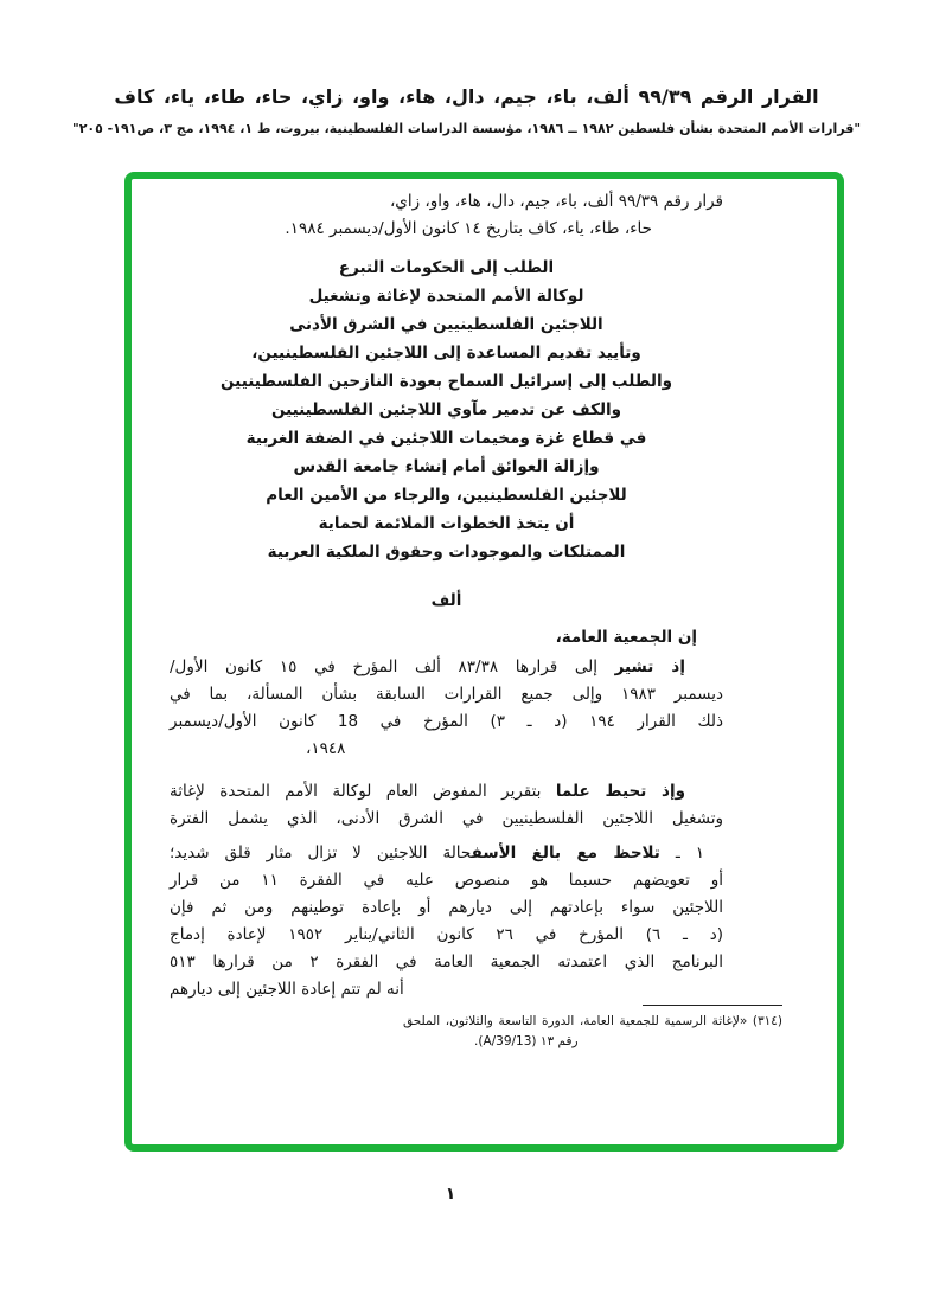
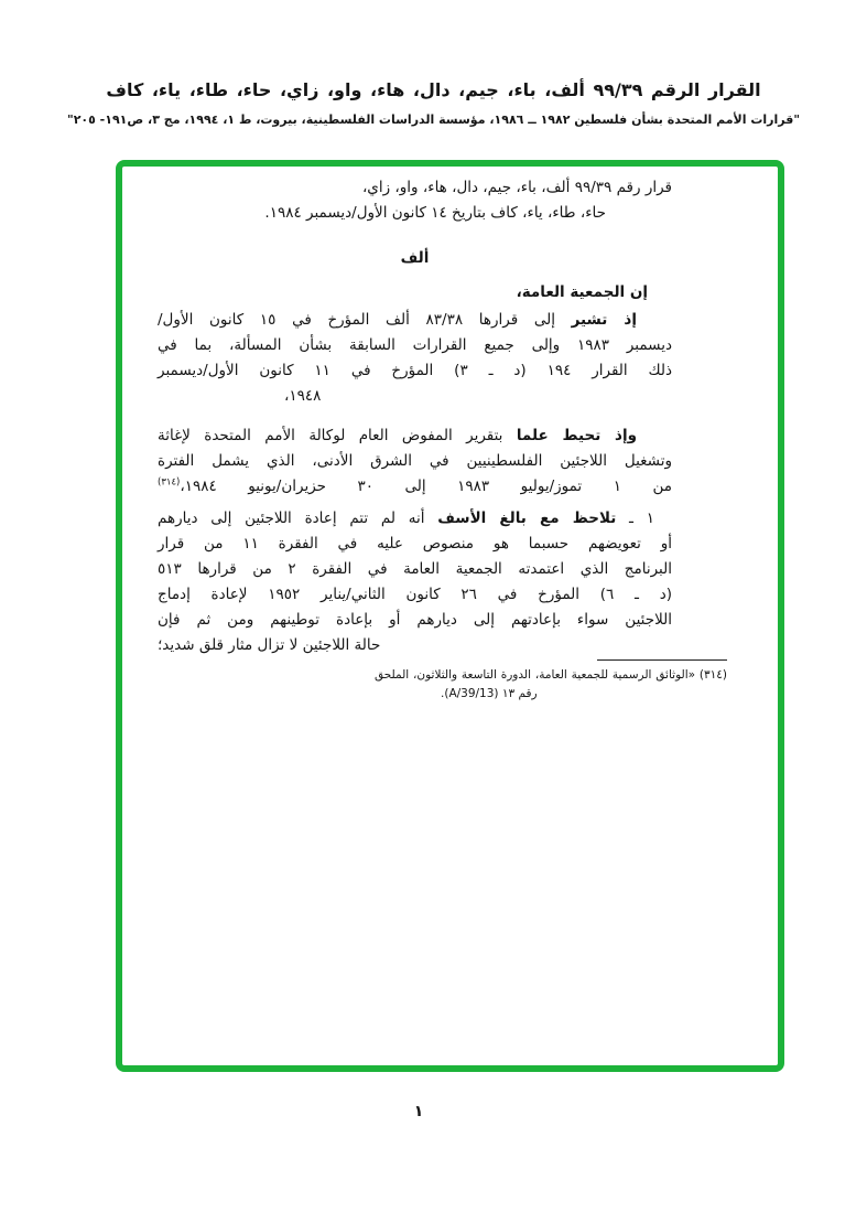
  القرار الرقم ٩٩/٣٩ ألف، باء، جيم، دال، هاء، واو، زاي، حاء، طاء، ياء، كاف
  "قرارات الأمم المتحدة بشأن فلسطين ١٩٨٢ ــ ١٩٨٦، مؤسسة الدراسات الفلسطينية، بيروت، ط ١، ١٩٩٤، مج ٣، ص١٩١- ٢٠٥"
  قرار رقم ٩٩/٣٩ ألف، باء، جيم، دال، هاء، واو، زاي،
  حاء، طاء، ياء، كاف بتاريخ ١٤ كانون الأول/ديسمبر ١٩٨٤.
- الطلب إلى الحكومات التبرع
- لوكالة الأمم المتحدة لإغاثة وتشغيل
- اللاجئين الفلسطينيين في الشرق الأدنى
- وتأييد تقديم المساعدة إلى اللاجئين الفلسطينيين،
- والطلب إلى إسرائيل السماح بعودة النازحين الفلسطينيين
- والكف عن تدمير مآوي اللاجئين الفلسطينيين
- في قطاع غزة ومخيمات اللاجئين في الضفة الغربية
- وإزالة العوائق أمام إنشاء جامعة القدس
- للاجئين الفلسطينيين، والرجاء من الأمين العام
- أن يتخذ الخطوات الملائمة لحماية
- الممتلكات والموجودات وحقوق الملكية العربية
  ألف
  إن الجمعية العامة،
  إذ تشير إلى قرارها ٨٣/٣٨ ألف المؤرخ في ١٥ كانون الأول/
  ديسمبر ١٩٨٣ وإلى جميع القرارات السابقة بشأن المسألة، بما في
- ذلك القرار ١٩٤ (د ـ ٣) المؤرخ في 18 كانون الأول/ديسمبر
+ ذلك القرار ١٩٤ (د ـ ٣) المؤرخ في ١١ كانون الأول/ديسمبر
  ١٩٤٨،
  وإذ تحيط علما بتقرير المفوض العام لوكالة الأمم المتحدة لإغاثة
  وتشغيل اللاجئين الفلسطينيين في الشرق الأدنى، الذي يشمل الفترة
+ من ١ تموز/يوليو ١٩٨٣ إلى ٣٠ حزيران/يونيو ١٩٨٤،(٣١٤)
- ١ ـ تلاحظ مع بالغ الأسفحالة اللاجئين لا تزال مثار قلق شديد؛
+ ١ ـ تلاحظ مع بالغ الأسف أنه لم تتم إعادة اللاجئين إلى ديارهم
  أو تعويضهم حسبما هو منصوص عليه في الفقرة ١١ من قرار
- اللاجئين سواء بإعادتهم إلى ديارهم أو بإعادة توطينهم ومن ثم فإن
+ البرنامج الذي اعتمدته الجمعية العامة في الفقرة ٢ من قرارها ٥١٣
  (د ـ ٦) المؤرخ في ٢٦ كانون الثاني/يناير ١٩٥٢ لإعادة إدماج
- البرنامج الذي اعتمدته الجمعية العامة في الفقرة ٢ من قرارها ٥١٣
+ اللاجئين سواء بإعادتهم إلى ديارهم أو بإعادة توطينهم ومن ثم فإن
- أنه لم تتم إعادة اللاجئين إلى ديارهم
+ حالة اللاجئين لا تزال مثار قلق شديد؛
- (٣١٤) «لإغاثة الرسمية للجمعية العامة، الدورة التاسعة والثلاثون، الملحق
+ (٣١٤) «الوثائق الرسمية للجمعية العامة، الدورة التاسعة والثلاثون، الملحق
  رقم ١٣ (A/39/13).
  ١
